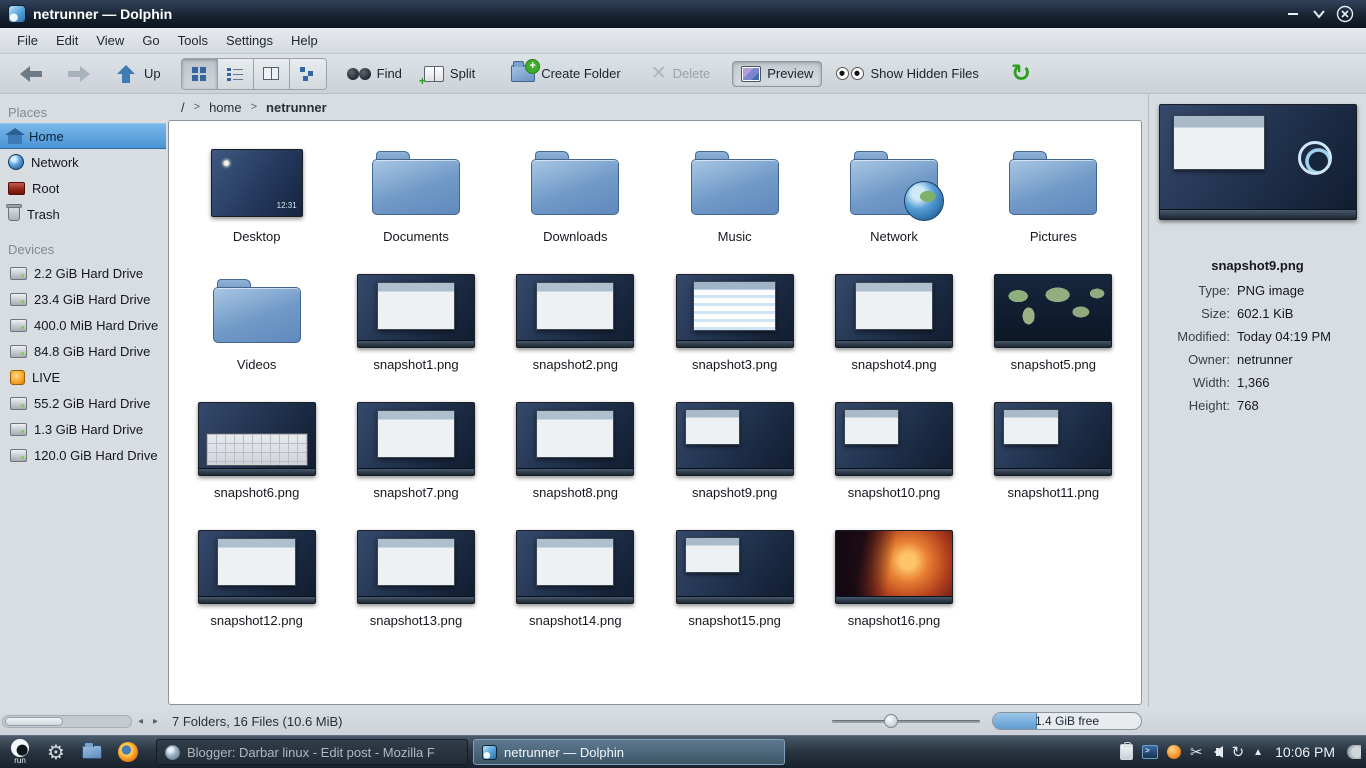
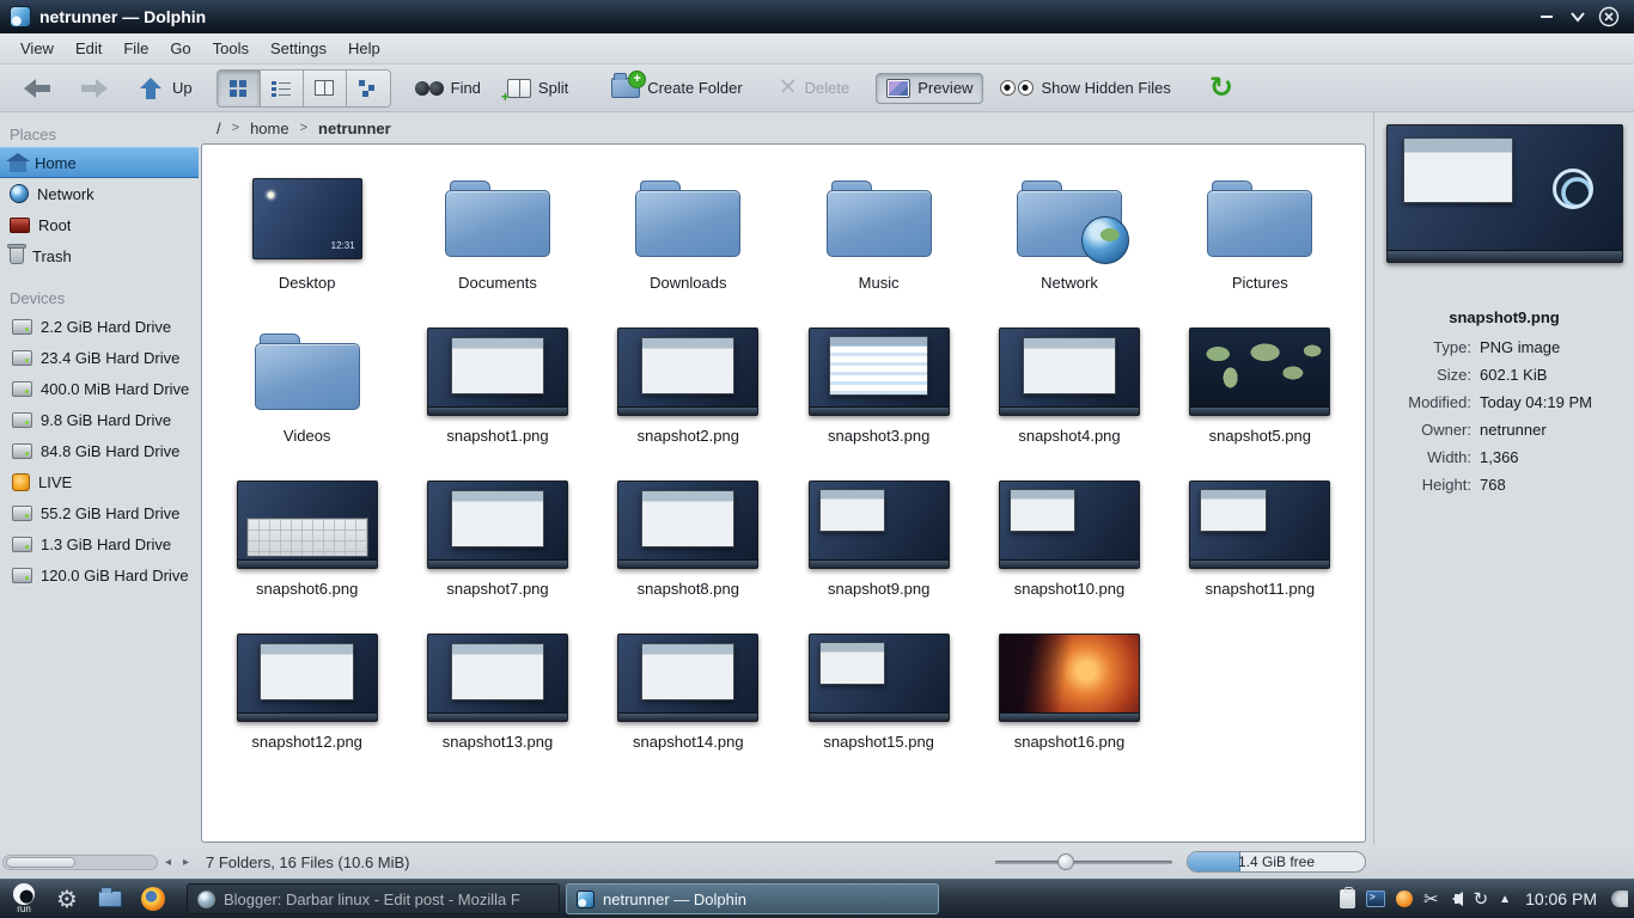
  netrunner — Dolphin
- File
+ View
  Edit
- View
+ File
  Go
  Tools
  Settings
  Help
  Up
  Find
  Split
  Create Folder
  ✕
  Delete
  Preview
  Show Hidden Files
  ↻
  Places
  Home
  Network
  Root
  Trash
  Devices
  2.2 GiB Hard Drive
  23.4 GiB Hard Drive
  400.0 MiB Hard Drive
+ 9.8 GiB Hard Drive
  84.8 GiB Hard Drive
  LIVE
  55.2 GiB Hard Drive
  1.3 GiB Hard Drive
  120.0 GiB Hard Drive
  /
  >
  home
  >
  netrunner
  12:31
  Desktop
  Documents
  Downloads
  Music
  Network
  Pictures
  Videos
  snapshot1.png
  snapshot2.png
  snapshot3.png
  snapshot4.png
  snapshot5.png
  snapshot6.png
  snapshot7.png
  snapshot8.png
  snapshot9.png
  snapshot10.png
  snapshot11.png
  snapshot12.png
  snapshot13.png
  snapshot14.png
  snapshot15.png
  snapshot16.png
  snapshot9.png
  Type:
  PNG image
  Size:
  602.1 KiB
  Modified:
  Today 04:19 PM
  Owner:
  netrunner
  Width:
  1,366
  Height:
  768
  ◂
  ▸
  7 Folders, 16 Files (10.6 MiB)
  1.4 GiB free
  run
  ⚙
  Blogger: Darbar linux - Edit post - Mozilla F
  netrunner — Dolphin
  ✂
  ↻
  ▲
  10:06 PM
